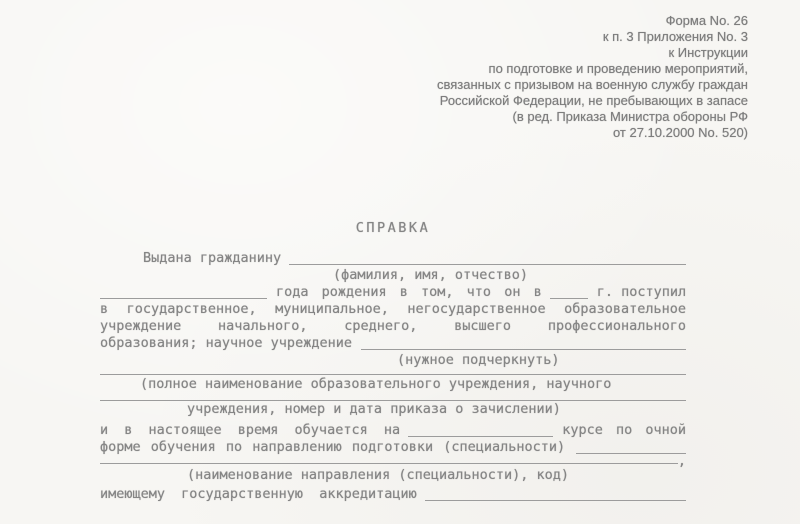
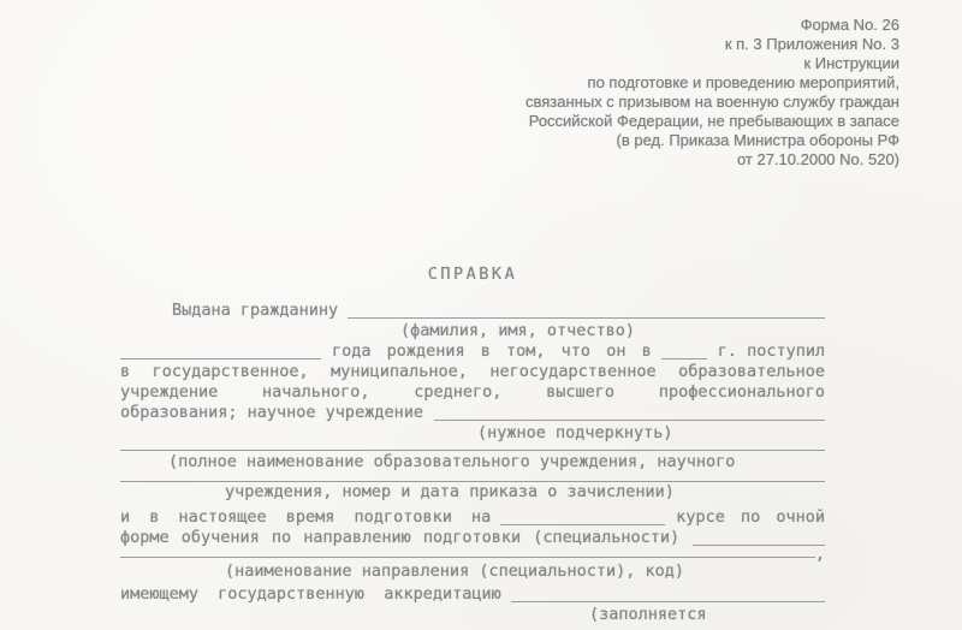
  Форма No. 26
  к п. 3 Приложения No. 3
  к Инструкции
  по подготовке и проведению мероприятий,
  связанных с призывом на военную службу граждан
  Российской Федерации, не пребывающих в запасе
  (в ред. Приказа Министра обороны РФ
  от 27.10.2000 No. 520)
  СПРАВКА
  Выдана гражданину
  (фамилия, имя, отчество)
  года рождения в том, что он в
  г. поступил
  в государственное, муниципальное, негосударственное образовательное
  учреждение начального, среднего, высшего профессионального
  образования; научное учреждение
  (нужное подчеркнуть)
  (полное наименование образовательного учреждения, научного
  учреждения, номер и дата приказа о зачислении)
- и в настоящее время обучается на
+ и в настоящее время подготовки на
  курсе по очной
  форме обучения по направлению подготовки (специальности)
  ,
  (наименование направления (специальности), код)
  имеющему государственную аккредитацию
+ (заполняется
